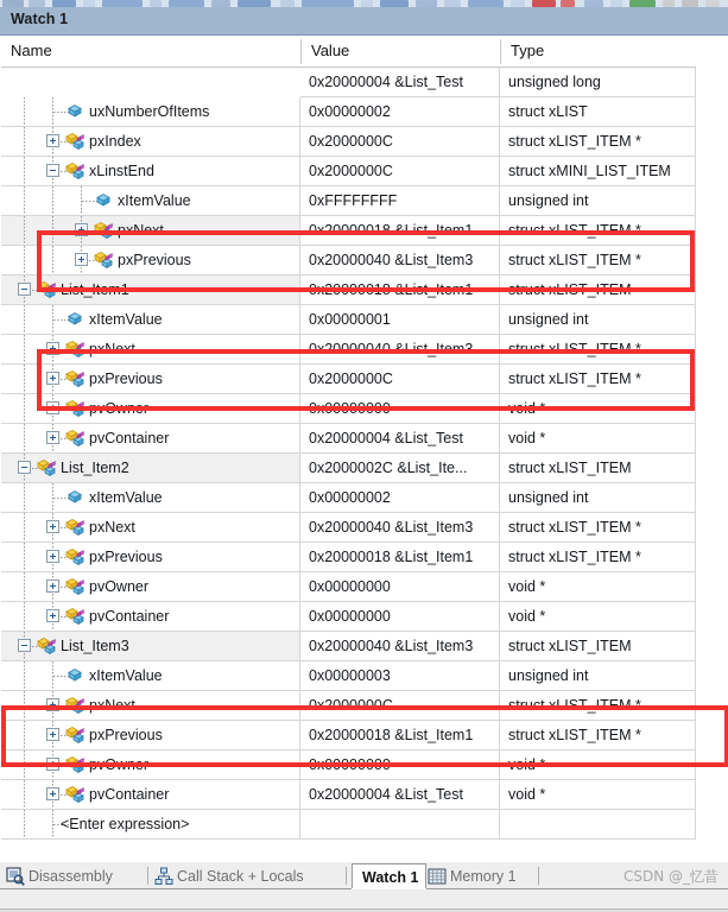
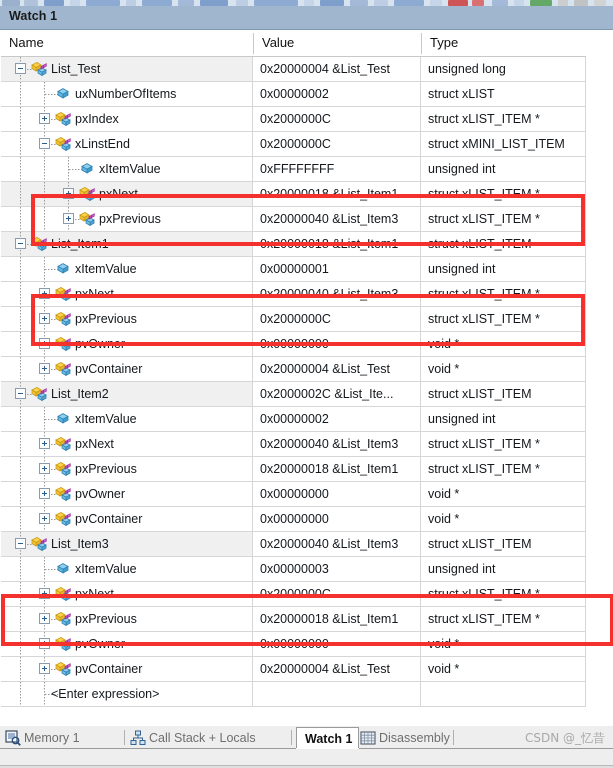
  Watch 1
  Name
  Value
  Type
+ List_Test
  0x20000004 &List_Test
  unsigned long
  uxNumberOfItems
  0x00000002
  struct xLIST
  pxIndex
  0x2000000C
  struct xLIST_ITEM *
  xLinstEnd
  0x2000000C
  struct xMINI_LIST_ITEM
  xItemValue
  0xFFFFFFFF
  unsigned int
  pxNext
  0x20000018 &List_Item1
  struct xLIST_ITEM *
  pxPrevious
  0x20000040 &List_Item3
  struct xLIST_ITEM *
  List_Item1
  0x20000018 &List_Item1
  struct xLIST_ITEM
  xItemValue
  0x00000001
  unsigned int
  pxNext
  0x20000040 &List_Item3
  struct xLIST_ITEM *
  pxPrevious
  0x2000000C
  struct xLIST_ITEM *
  pvOwner
  0x00000000
  void *
  pvContainer
  0x20000004 &List_Test
  void *
  List_Item2
  0x2000002C &List_Ite...
  struct xLIST_ITEM
  xItemValue
  0x00000002
  unsigned int
  pxNext
  0x20000040 &List_Item3
  struct xLIST_ITEM *
  pxPrevious
  0x20000018 &List_Item1
  struct xLIST_ITEM *
  pvOwner
  0x00000000
  void *
  pvContainer
  0x00000000
  void *
  List_Item3
  0x20000040 &List_Item3
  struct xLIST_ITEM
  xItemValue
  0x00000003
  unsigned int
  pxNext
  0x2000000C
  struct xLIST_ITEM *
  pxPrevious
  0x20000018 &List_Item1
  struct xLIST_ITEM *
  pvOwner
  0x00000000
  void *
  pvContainer
  0x20000004 &List_Test
  void *
  <Enter expression>
- Disassembly
+ Memory 1
  Call Stack + Locals
  Watch 1
- Memory 1
+ Disassembly
  CSDN @_忆昔
